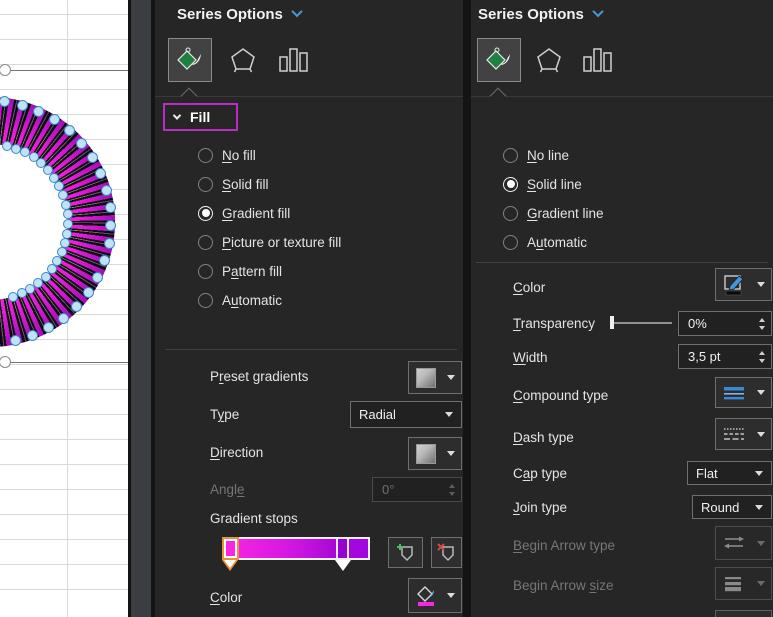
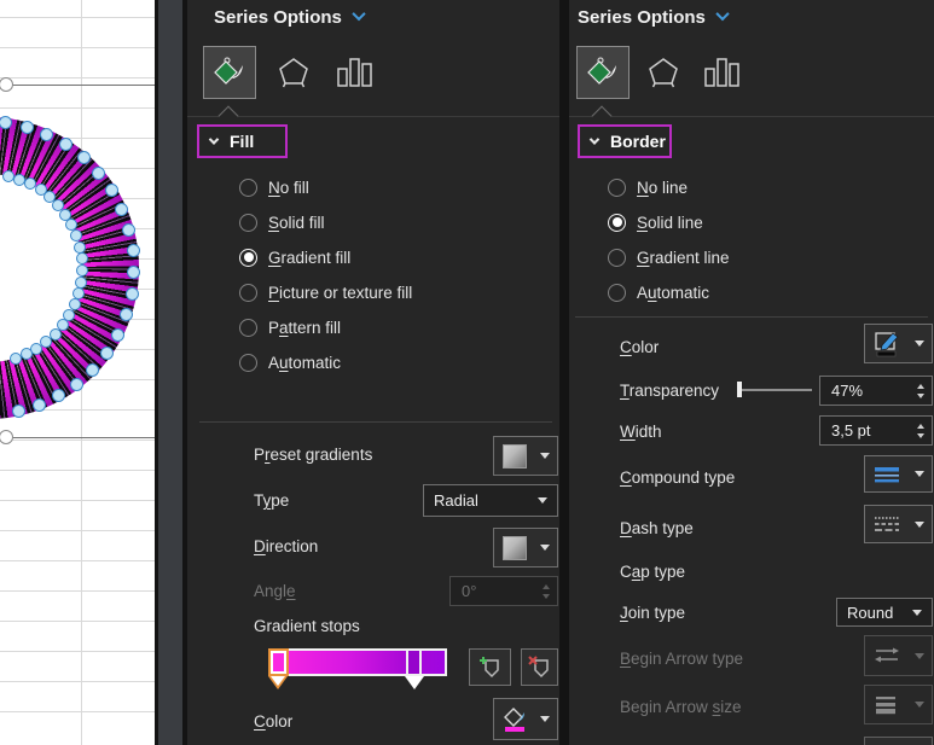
  Series Options
  Fill
  No fill
  Solid fill
  Gradient fill
  Picture or texture fill
  Pattern fill
  Automatic
  Preset gradients
  Type
  Radial
  Direction
  Angle
  0°
  Gradient stops
  Color
  Series Options
+ Border
  No line
  Solid line
  Gradient line
  Automatic
  Color
  Transparency
- 0%
+ 47%
  Width
  3,5 pt
  Compound type
  Dash type
  Cap type
- Flat
  Join type
  Round
  Begin Arrow type
  Begin Arrow size
